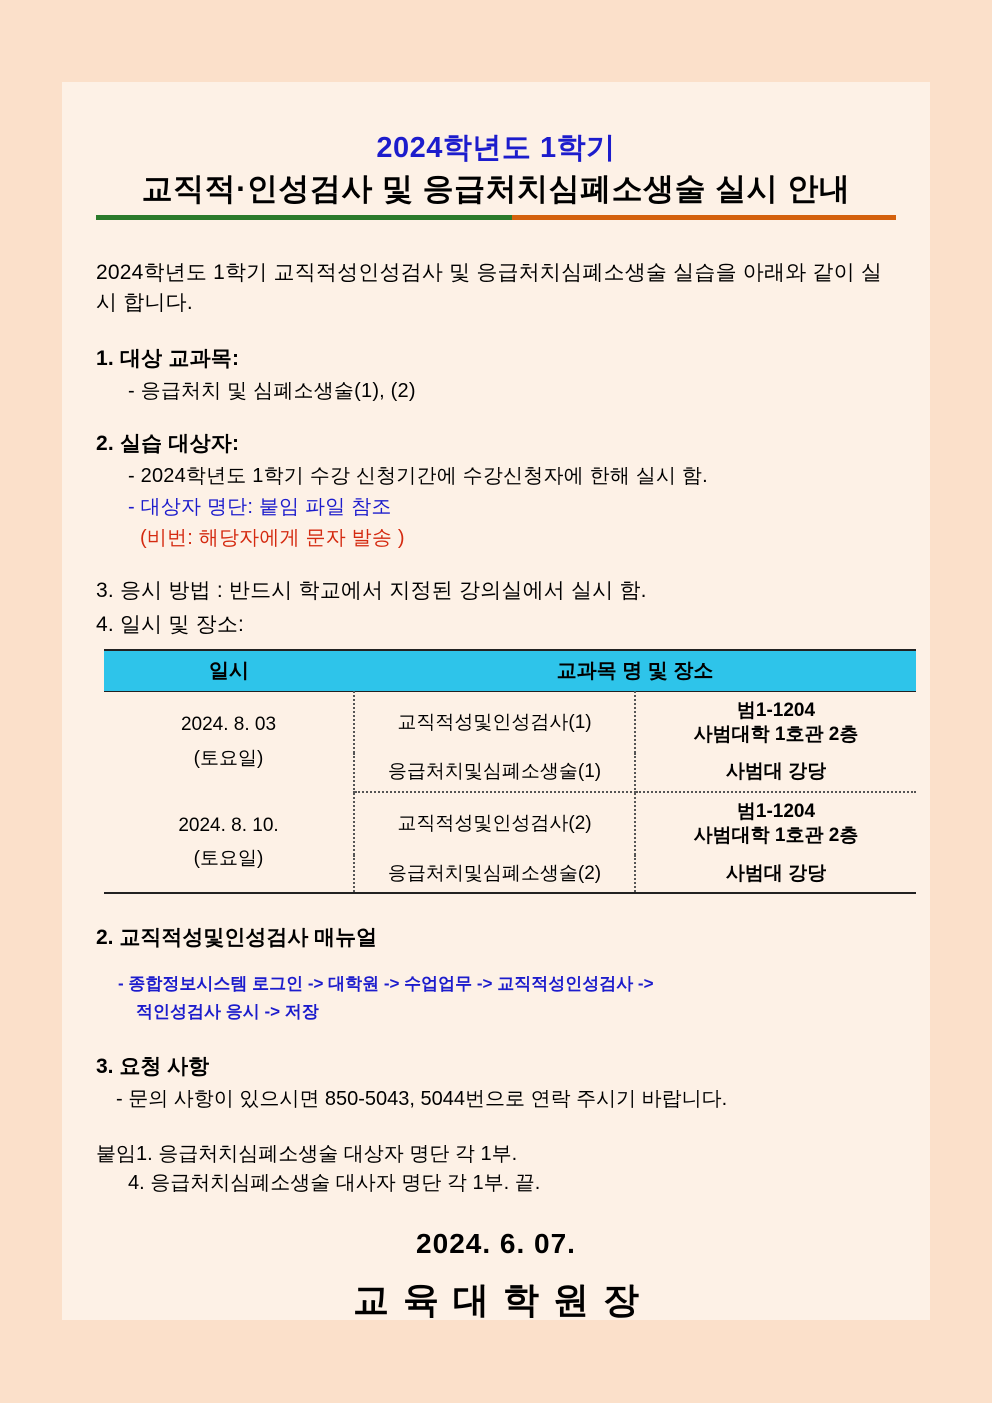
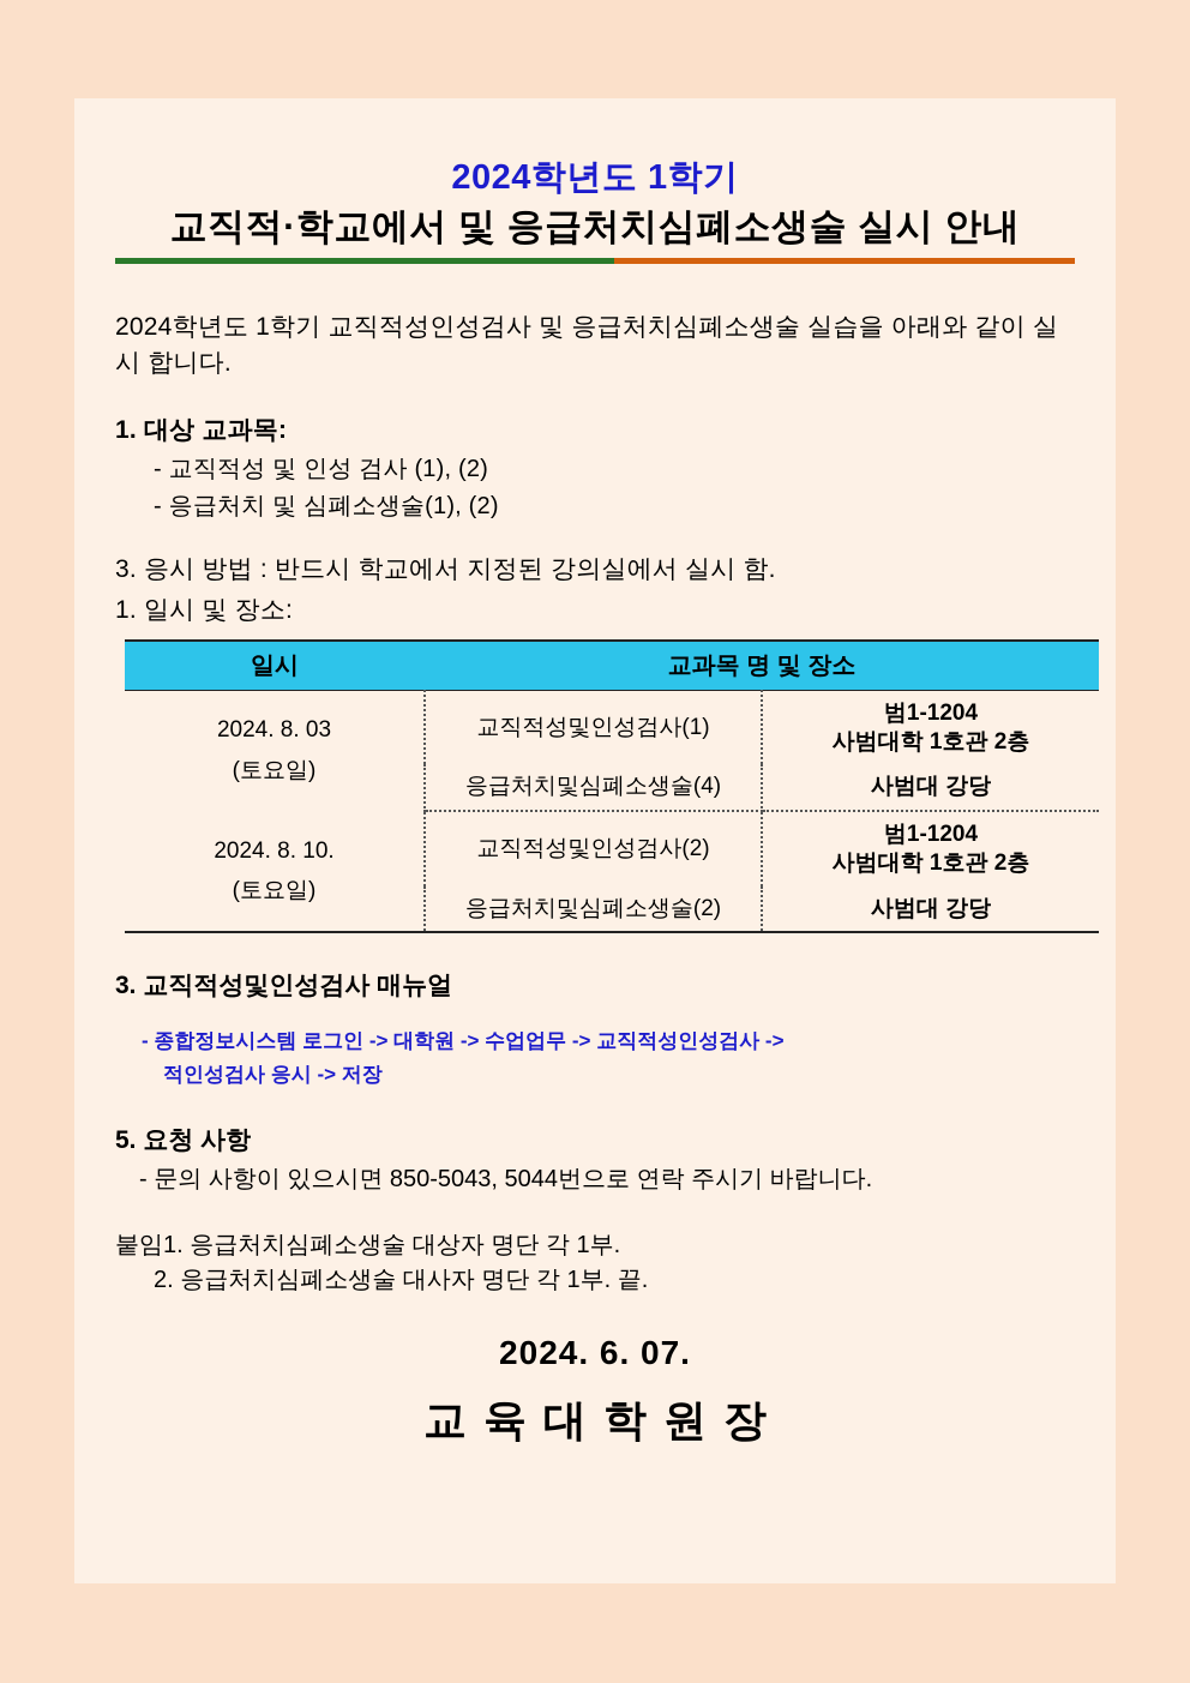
  2024학년도 1학기
- 교직적·인성검사 및 응급처치심폐소생술 실시 안내
+ 교직적·학교에서 및 응급처치심폐소생술 실시 안내
  2024학년도 1학기 교직적성인성검사 및 응급처치심폐소생술 실습을 아래와 같이 실시 합니다.
  1. 대상 교과목:
+ - 교직적성 및 인성 검사 (1), (2)
  - 응급처치 및 심폐소생술(1), (2)
- 2. 실습 대상자:
- - 2024학년도 1학기 수강 신청기간에 수강신청자에 한해 실시 함.
- - 대상자 명단: 붙임 파일 참조
- (비번: 해당자에게 문자 발송 )
  3. 응시 방법 : 반드시 학교에서 지정된 강의실에서 실시 함.
- 4. 일시 및 장소:
+ 1. 일시 및 장소:
  일시	교과목 명 및 장소
  2024. 8. 03 (토요일)	교직적성및인성검사(1)	범1-1204 사범대학 1호관 2층
- 응급처치및심폐소생술(1)	사범대 강당
+ 응급처치및심폐소생술(4)	사범대 강당
  2024. 8. 10. (토요일)	교직적성및인성검사(2)	범1-1204 사범대학 1호관 2층
  응급처치및심폐소생술(2)	사범대 강당
- 2. 교직적성및인성검사 매뉴얼
+ 3. 교직적성및인성검사 매뉴얼
  - 종합정보시스템 로그인 -> 대학원 -> 수업업무 -> 교직적성인성검사 ->
  적인성검사 응시 -> 저장
- 3. 요청 사항
+ 5. 요청 사항
  - 문의 사항이 있으시면 850-5043, 5044번으로 연락 주시기 바랍니다.
  붙임1. 응급처치심폐소생술 대상자 명단 각 1부.
- 4. 응급처치심폐소생술 대사자 명단 각 1부. 끝.
+ 2. 응급처치심폐소생술 대사자 명단 각 1부. 끝.
  2024. 6. 07.
  교육대학원장
